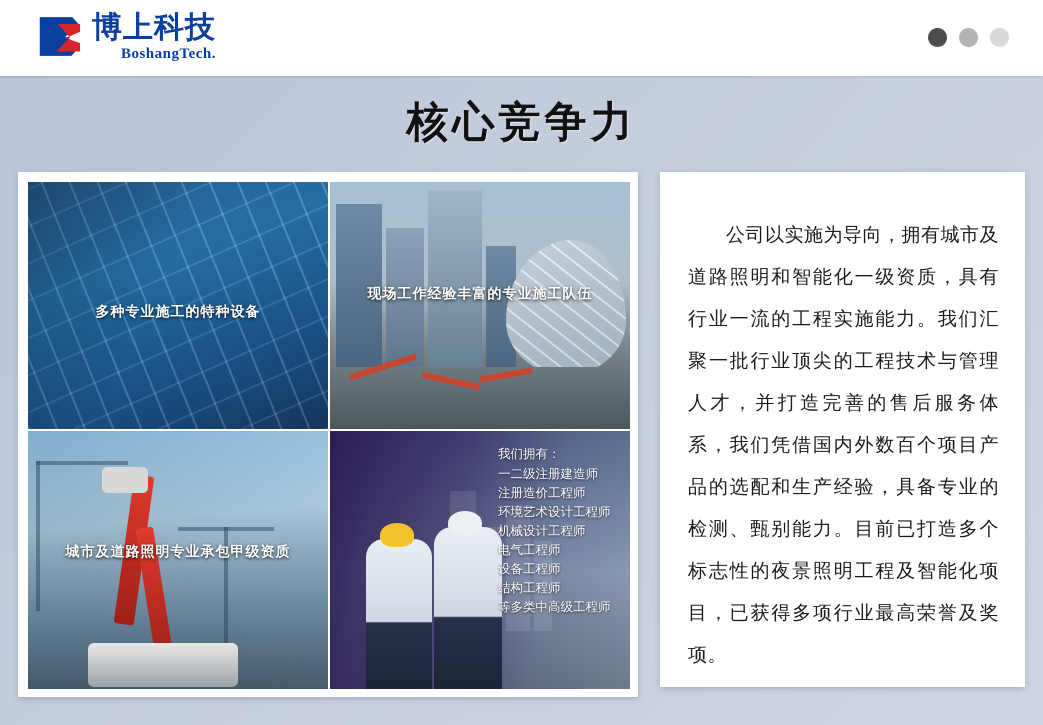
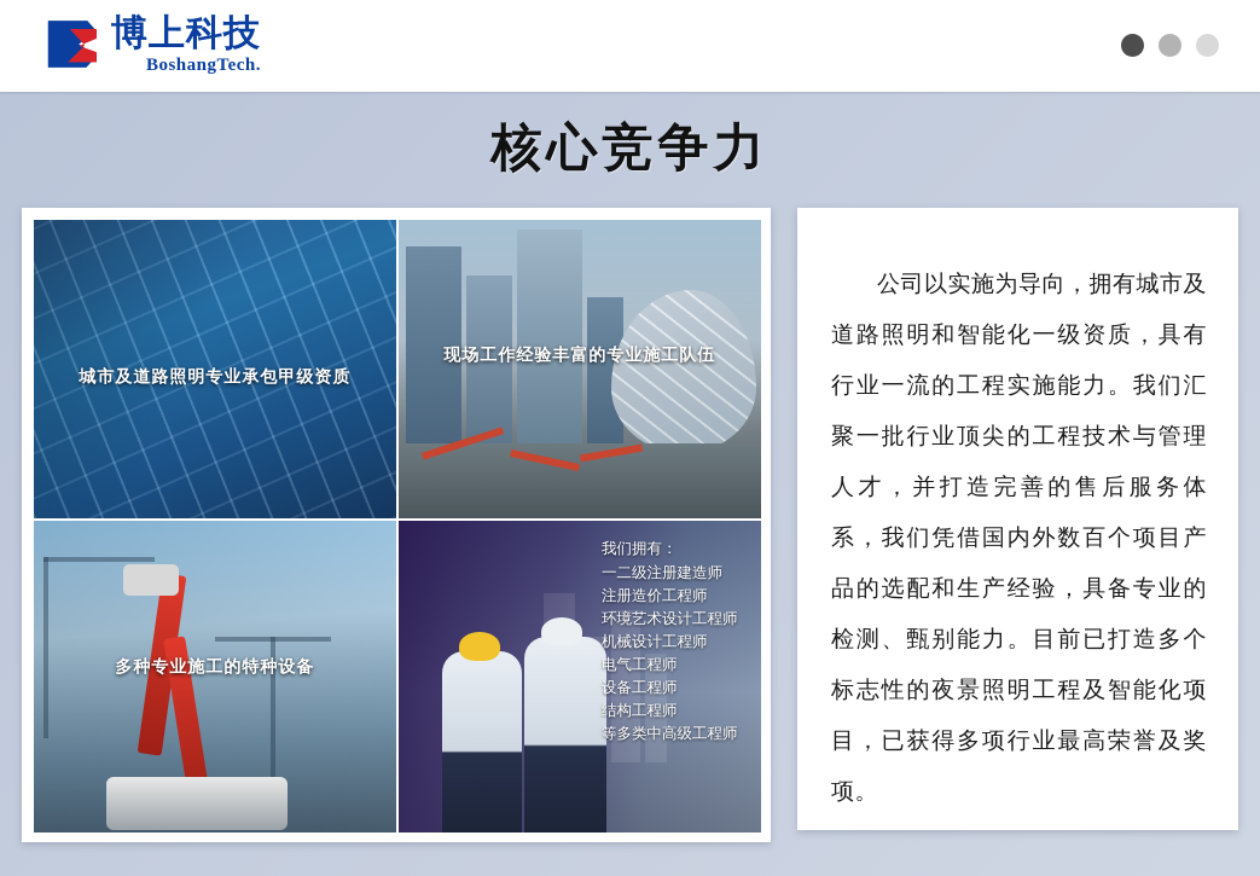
  博上科技
  BoshangTech.
  核心竞争力
- 多种专业施工的特种设备
+ 城市及道路照明专业承包甲级资质
  现场工作经验丰富的专业施工队伍
- 城市及道路照明专业承包甲级资质
+ 多种专业施工的特种设备
  我们拥有：
  一二级注册建造师
  注册造价工程师
  环境艺术设计工程师
  机械设计工程师
  电气工程师
  设备工程师
  结构工程师
  等多类中高级工程师
  公司以实施为导向，拥有城市及道路照明和智能化一级资质，具有行业一流的工程实施能力。我们汇聚一批行业顶尖的工程技术与管理人才，并打造完善的售后服务体系，我们凭借国内外数百个项目产品的选配和生产经验，具备专业的检测、甄别能力。目前已打造多个标志性的夜景照明工程及智能化项目，已获得多项行业最高荣誉及奖项。
